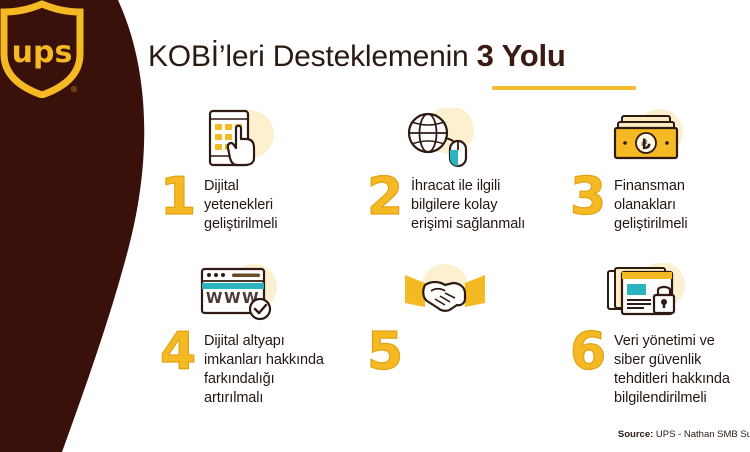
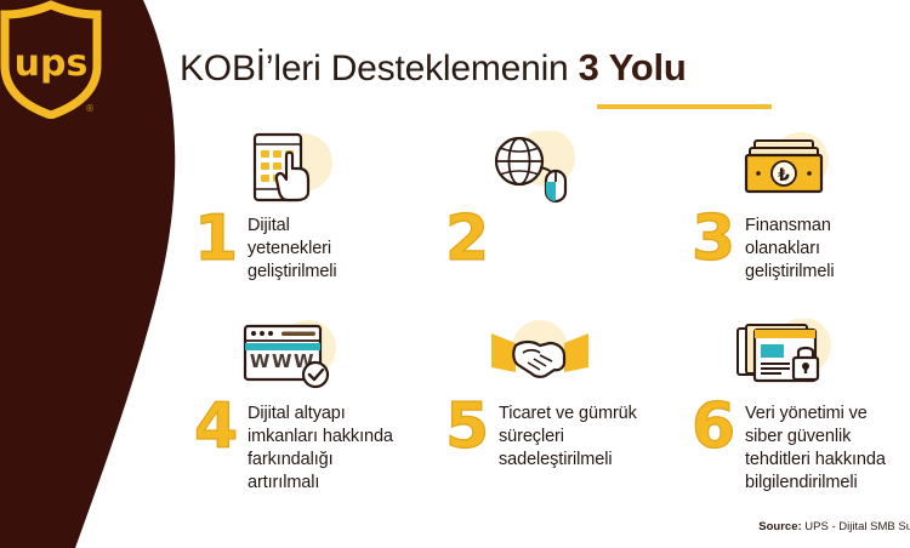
  ups
  ®
  KOBİ’leri Desteklemenin 3 Yolu
  1
  Dijital
  yetenekleri
  geliştirilmeli
  2
- İhracat ile ilgili
- bilgilere kolay
- erişimi sağlanmalı
  ₺
  3
  Finansman
  olanakları
  geliştirilmeli
  WWW
  4
  Dijital altyapı
  imkanları hakkında
  farkındalığı
  artırılmalı
  5
+ Ticaret ve gümrük
+ süreçleri
+ sadeleştirilmeli
  6
  Veri yönetimi ve
  siber güvenlik
  tehditleri hakkında
  bilgilendirilmeli
- Source: UPS - Nathan SMB Su
+ Source: UPS - Dijital SMB Su
